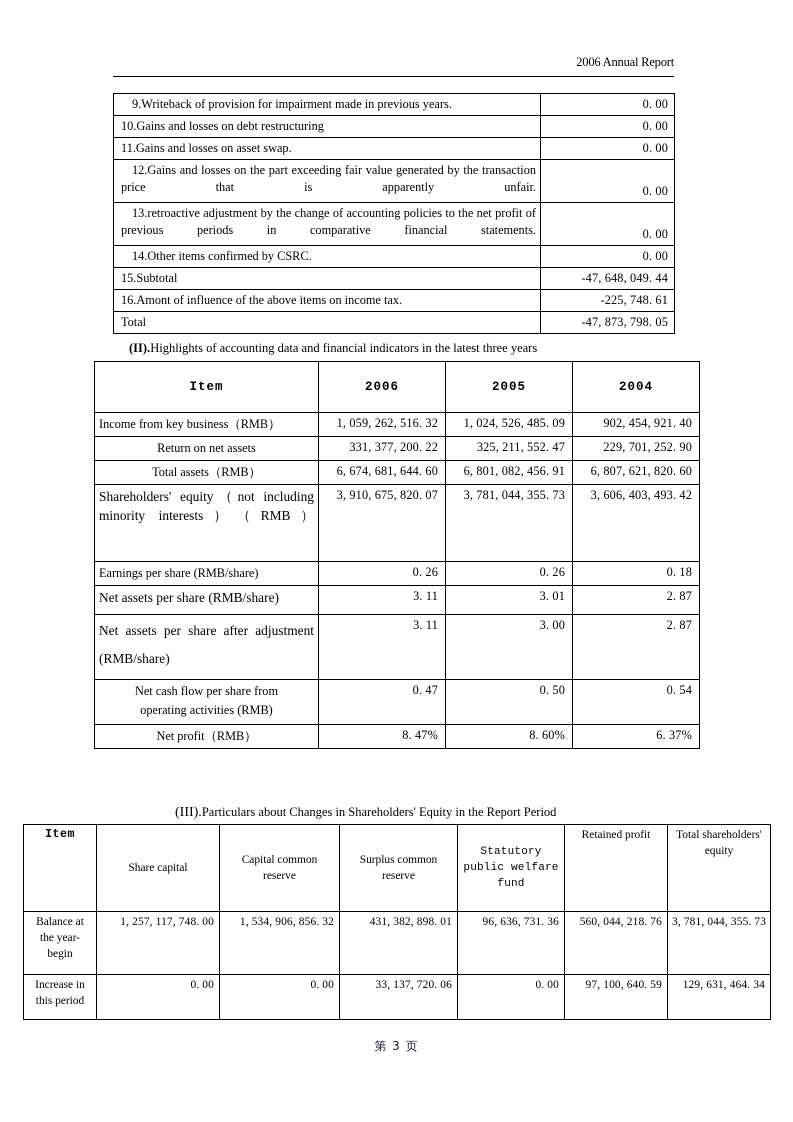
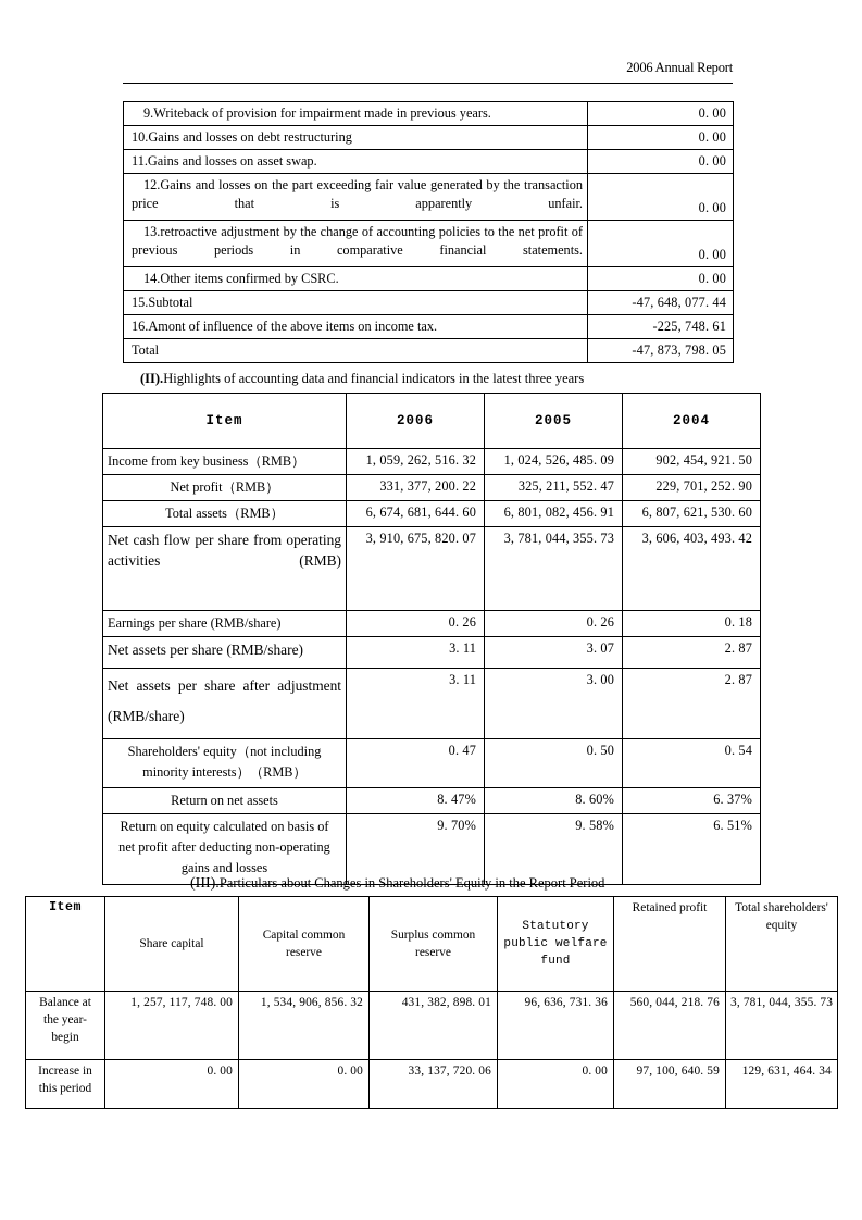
  2006 Annual Report
  9.Writeback of provision for impairment made in previous years.	0. 00
  10.Gains and losses on debt restructuring	0. 00
  11.Gains and losses on asset swap.	0. 00
  12.Gains and losses on the part exceeding fair value generated by the transaction price that is apparently unfair.	0. 00
  13.retroactive adjustment by the change of accounting policies to the net profit of previous periods in comparative financial statements.	0. 00
  14.Other items confirmed by CSRC.	0. 00
- 15.Subtotal	-47, 648, 049. 44
+ 15.Subtotal	-47, 648, 077. 44
  16.Amont of influence of the above items on income tax.	-225, 748. 61
  Total	-47, 873, 798. 05
  (II).Highlights of accounting data and financial indicators in the latest three years
  Item	2006	2005	2004
- Income from key business（RMB）	1, 059, 262, 516. 32	1, 024, 526, 485. 09	902, 454, 921. 40
+ Income from key business（RMB）	1, 059, 262, 516. 32	1, 024, 526, 485. 09	902, 454, 921. 50
- Return on net assets	331, 377, 200. 22	325, 211, 552. 47	229, 701, 252. 90
+ Net profit（RMB）	331, 377, 200. 22	325, 211, 552. 47	229, 701, 252. 90
- Total assets（RMB）	6, 674, 681, 644. 60	6, 801, 082, 456. 91	6, 807, 621, 820. 60
+ Total assets（RMB）	6, 674, 681, 644. 60	6, 801, 082, 456. 91	6, 807, 621, 530. 60
- Shareholders' equity（not including minority interests）（RMB）	3, 910, 675, 820. 07	3, 781, 044, 355. 73	3, 606, 403, 493. 42
+ Net cash flow per share from operating activities (RMB)	3, 910, 675, 820. 07	3, 781, 044, 355. 73	3, 606, 403, 493. 42
  Earnings per share (RMB/share)	0. 26	0. 26	0. 18
- Net assets per share (RMB/share)	3. 11	3. 01	2. 87
+ Net assets per share (RMB/share)	3. 11	3. 07	2. 87
  Net assets per share after adjustment (RMB/share)	3. 11	3. 00	2. 87
- Net cash flow per share from operating activities (RMB)	0. 47	0. 50	0. 54
+ Shareholders' equity（not including minority interests）（RMB）	0. 47	0. 50	0. 54
- Net profit（RMB）	8. 47%	8. 60%	6. 37%
+ Return on net assets	8. 47%	8. 60%	6. 37%
+ Return on equity calculated on basis of net profit after deducting non-operating gains and losses	9. 70%	9. 58%	6. 51%
  (III).Particulars about Changes in Shareholders' Equity in the Report Period
  Item	Share capital	Capital common reserve	Surplus common reserve	Statutory public welfare fund	Retained profit	Total shareholders' equity
  Balance at the year-begin	1, 257, 117, 748. 00	1, 534, 906, 856. 32	431, 382, 898. 01	96, 636, 731. 36	560, 044, 218. 76	3, 781, 044, 355. 73
  Increase in this period	0. 00	0. 00	33, 137, 720. 06	0. 00	97, 100, 640. 59	129, 631, 464. 34
- 第 3 页
